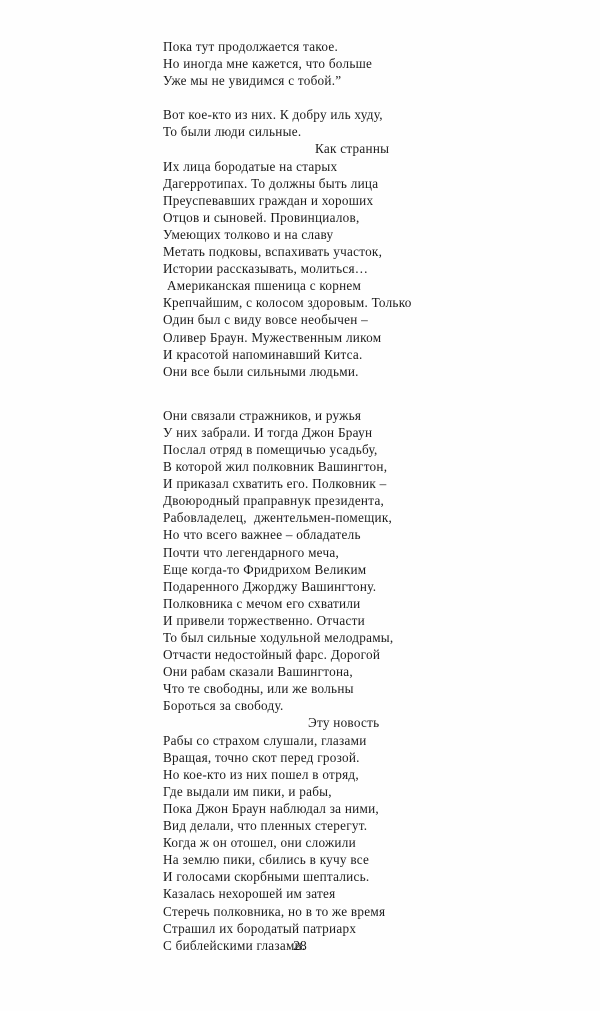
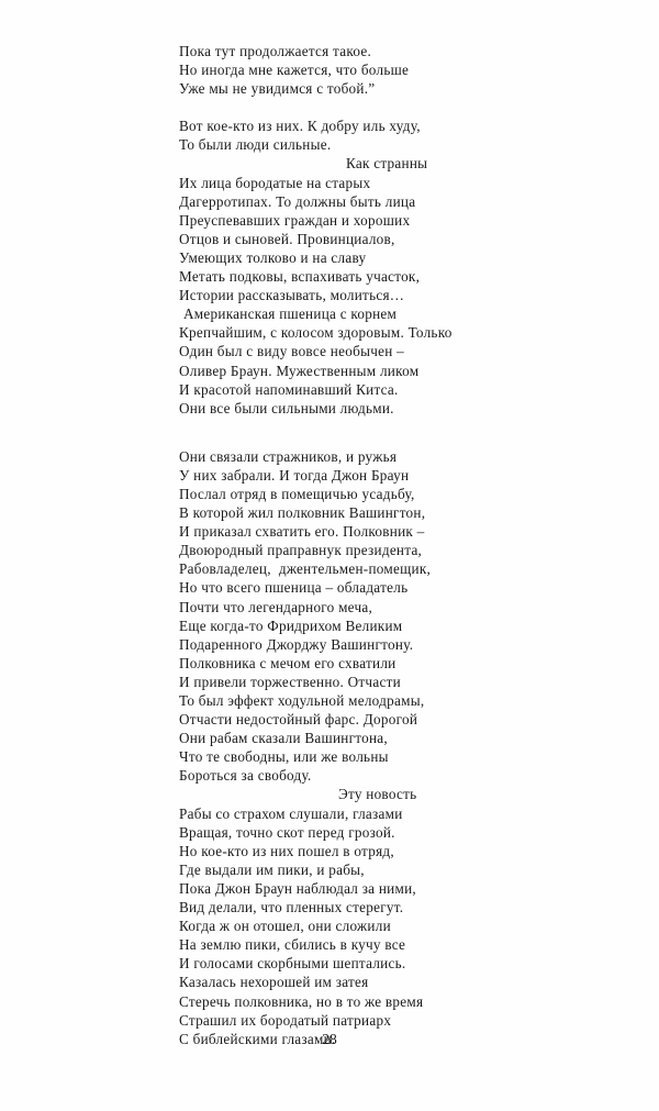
  Пока тут продолжается такое.
  Но иногда мне кажется, что больше
  Уже мы не увидимся с тобой.”
  Вот кое-кто из них. К добру иль худу,
  То были люди сильные.
  Как странны
  Их лица бородатые на старых
  Дагерротипах. То должны быть лица
  Преуспевавших граждан и хороших
  Отцов и сыновей. Провинциалов,
  Умеющих толково и на славу
  Метать подковы, вспахивать участок,
  Истории рассказывать, молиться…
  Американская пшеница с корнем
  Крепчайшим, с колосом здоровым. Только
  Один был с виду вовсе необычен –
  Оливер Браун. Мужественным ликом
  И красотой напоминавший Китса.
  Они все были сильными людьми.
  Они связали стражников, и ружья
  У них забрали. И тогда Джон Браун
  Послал отряд в помещичью усадьбу,
  В которой жил полковник Вашингтон,
  И приказал схватить его. Полковник –
  Двоюродный праправнук президента,
  Рабовладелец, джентельмен-помещик,
- Но что всего важнее – обладатель
+ Но что всего пшеница – обладатель
  Почти что легендарного меча,
  Еще когда-то Фридрихом Великим
  Подаренного Джорджу Вашингтону.
  Полковника с мечом его схватили
  И привели торжественно. Отчасти
- То был сильные ходульной мелодрамы,
+ То был эффект ходульной мелодрамы,
  Отчасти недостойный фарс. Дорогой
  Они рабам сказали Вашингтона,
  Что те свободны, или же вольны
  Бороться за свободу.
  Эту новость
  Рабы со страхом слушали, глазами
  Вращая, точно скот перед грозой.
  Но кое-кто из них пошел в отряд,
  Где выдали им пики, и рабы,
  Пока Джон Браун наблюдал за ними,
  Вид делали, что пленных стерегут.
  Когда ж он отошел, они сложили
  На землю пики, сбились в кучу все
  И голосами скорбными шептались.
  Казалась нехорошей им затея
  Стеречь полковника, но в то же время
  Страшил их бородатый патриарх
  С библейскими глазами.
  28
